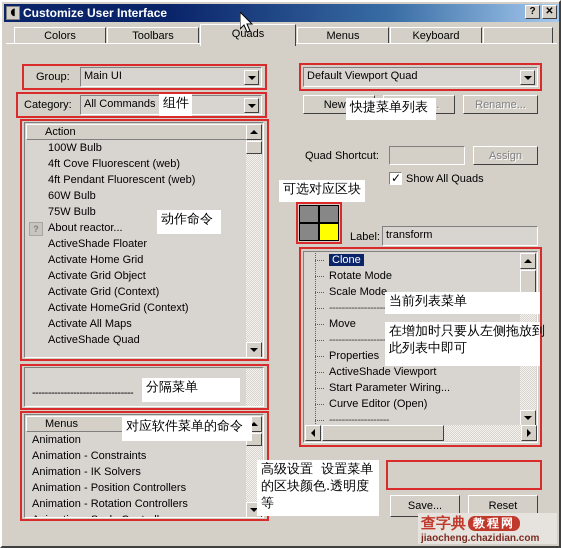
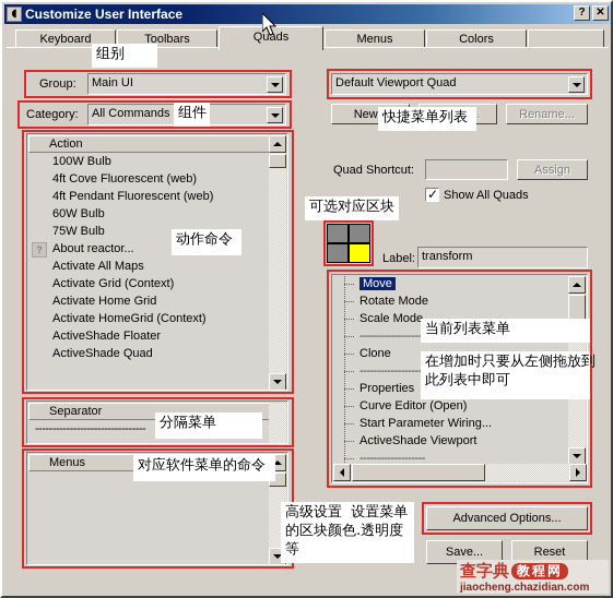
  ◖
  Customize User Interface
  ?
  ✕
- Colors
+ Keyboard
  Toolbars
  Quads
  Menus
- Keyboard
+ Colors
  Group:
  Main UI
  Category:
  All Commands
  Action
  100W Bulb
  4ft Cove Fluorescent (web)
  4ft Pendant Fluorescent (web)
  60W Bulb
  75W Bulb
  ?
  About reactor...
- ActiveShade Floater
+ Activate All Maps
- Activate Home Grid
+ Activate Grid (Context)
- Activate Grid Object
- Activate Grid (Context)
+ Activate Home Grid
  Activate HomeGrid (Context)
- Activate All Maps
+ ActiveShade Floater
  ActiveShade Quad
+ Separator
  --------------------------------
  Menus
- Animation
- Animation - Constraints
- Animation - IK Solvers
- Animation - Position Controllers
- Animation - Rotation Controllers
  Default Viewport Quad
  Rename...
  Quad Shortcut:
  Assign
  ✓
  Show All Quads
  Label:
  transform
- Clone
+ Move
  Rotate Mode
  Scale Mod
  -----------------
- Move
+ Clone
  -----------------
  Properties
- ActiveShade Viewport
+ Curve Editor (Open)
  Start Parameter Wiring...
- Curve Editor (Open)
+ ActiveShade Viewport
  -------------------
+ Advanced Options...
  Save...
  Reset
+ 组别
  组件
  动作命令
  分隔菜单
  对应软件菜单的命令
  快捷菜单列表
  可选对应区块
  当前列表菜单
  在增加时只要从左侧拖放到
  此列表中即可
  高级设置 设置菜单
  的区块颜色.透明度
  等
  查字典
  教程网
  jiaocheng.chazidian.com
